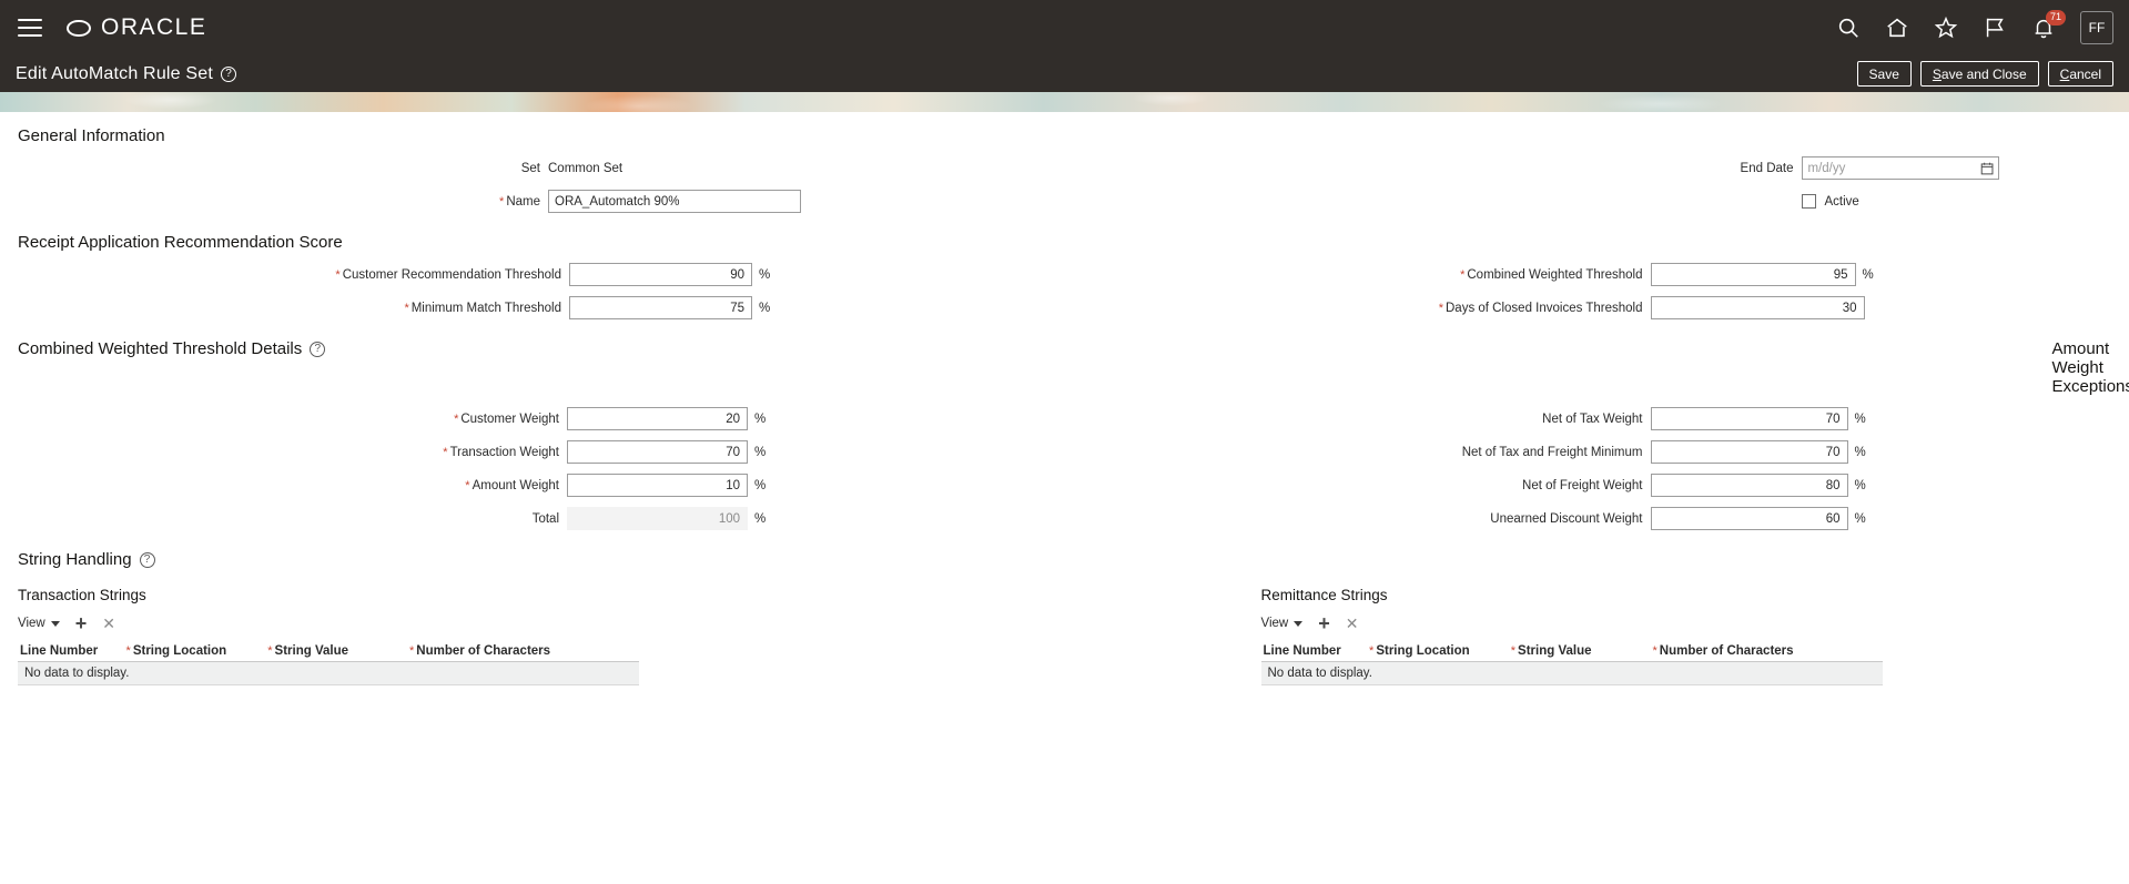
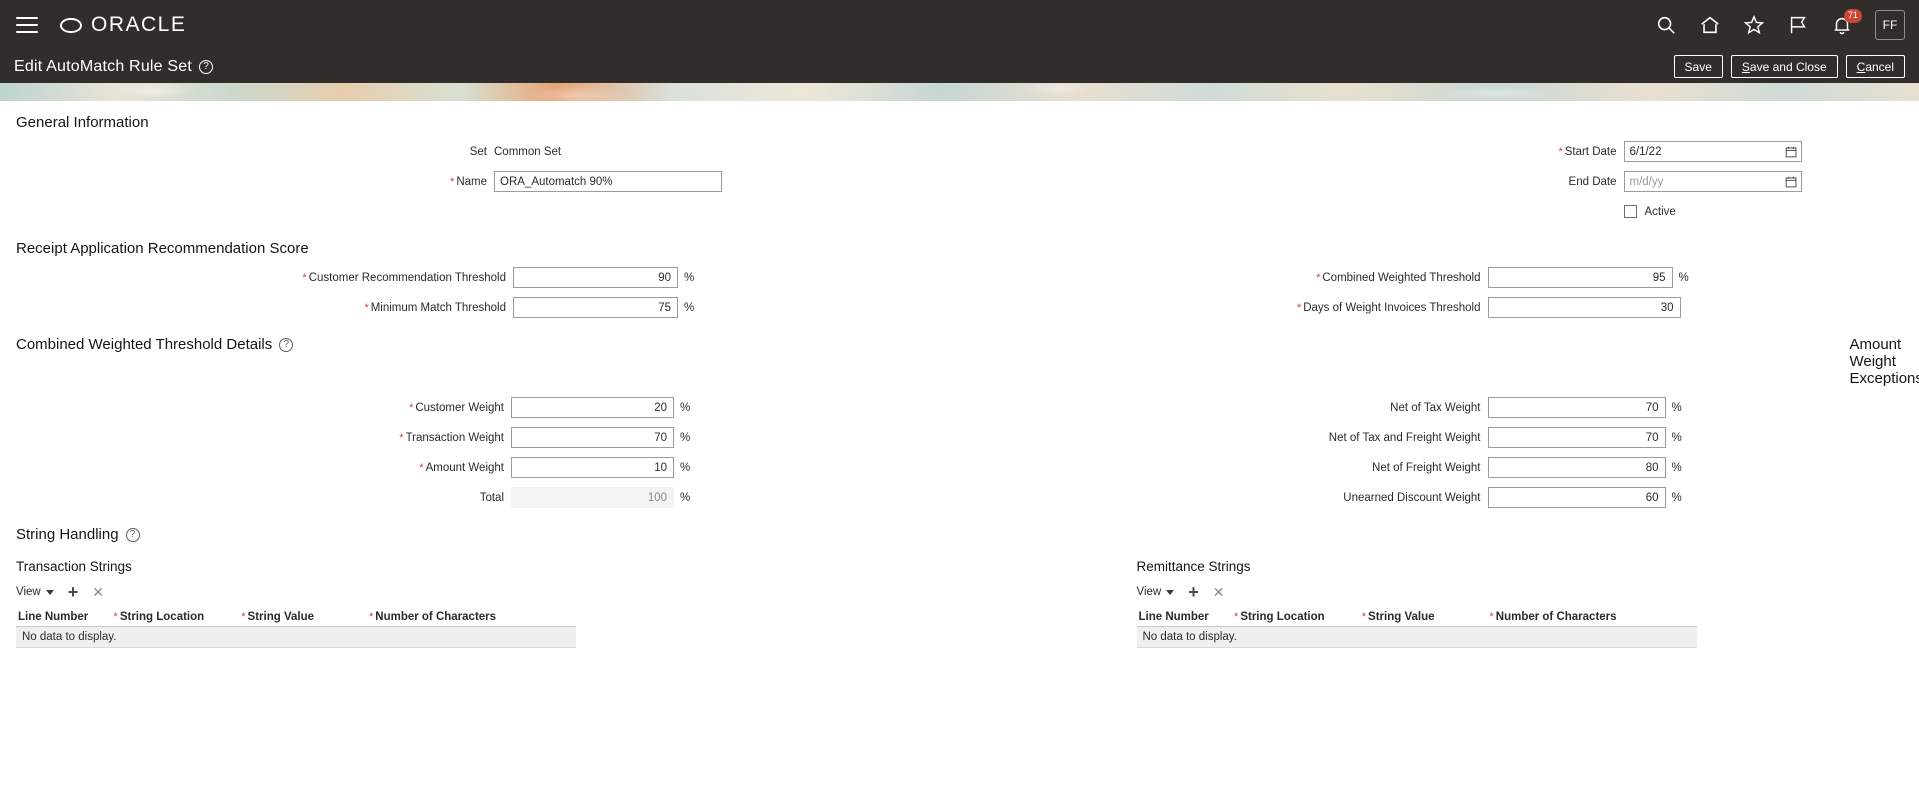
  ORACLE
  71
  FF
  Edit AutoMatch Rule Set
  ?
  Save
  Save and Close
  Cancel
  General Information
  Set
  Common Set
  * Name
  ORA_Automatch 90%
+ * Start Date
+ 6/1/22
  End Date
  m/d/yy
  Active
  Receipt Application Recommendation Score
  * Customer Recommendation Threshold
  90
  %
  * Minimum Match Threshold
  75
  %
  * Combined Weighted Threshold
  95
  %
- * Days of Closed Invoices Threshold
+ * Days of Weight Invoices Threshold
  30
  Combined Weighted Threshold Details
  ?
  Amount Weight Exception
  * Customer Weight
  20
  %
  * Transaction Weight
  70
  %
  * Amount Weight
  10
  %
  Total
  100
  %
  Net of Tax Weight
  70
  %
- Net of Tax and Freight Minimum
+ Net of Tax and Freight Weight
  70
  %
  Net of Freight Weight
  80
  %
  Unearned Discount Weight
  60
  %
  String Handling
  ?
  Transaction Strings
  View
  +
  ✕
  Line Number	* String Location	* String Value	* Number of Characters
  No data to display.
  Remittance Strings
  View
  +
  ✕
  Line Number	* String Location	* String Value	* Number of Characters
  No data to display.
